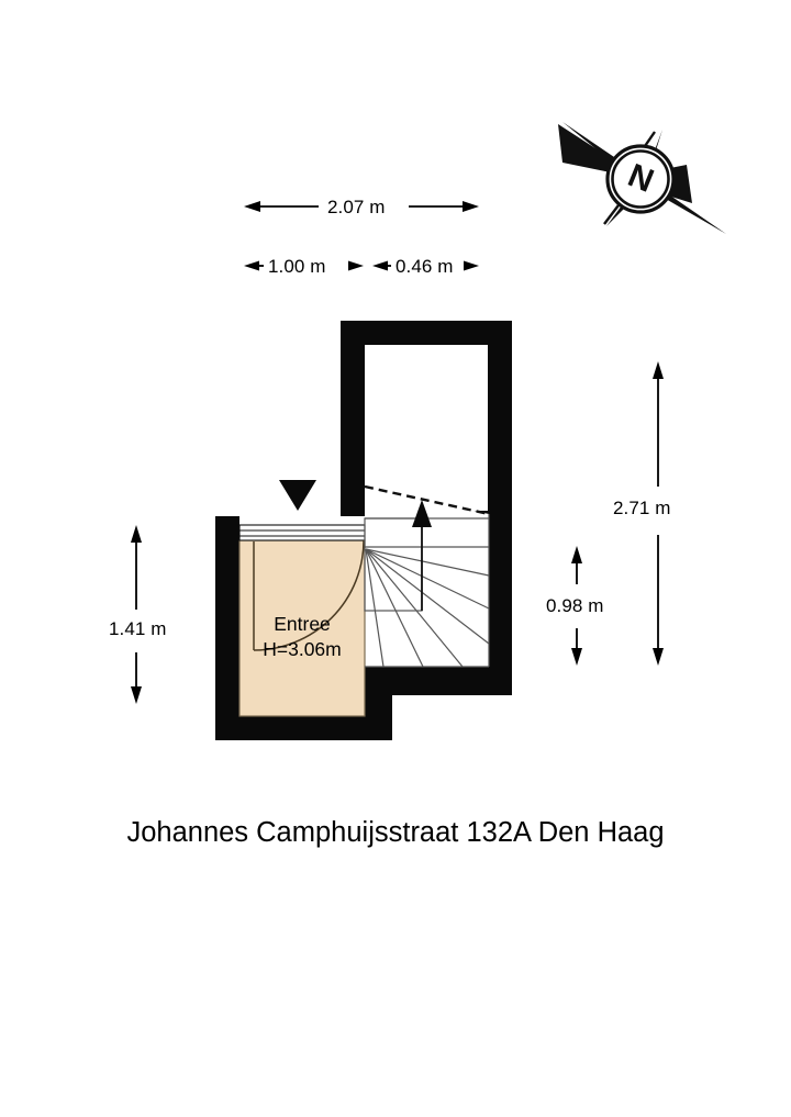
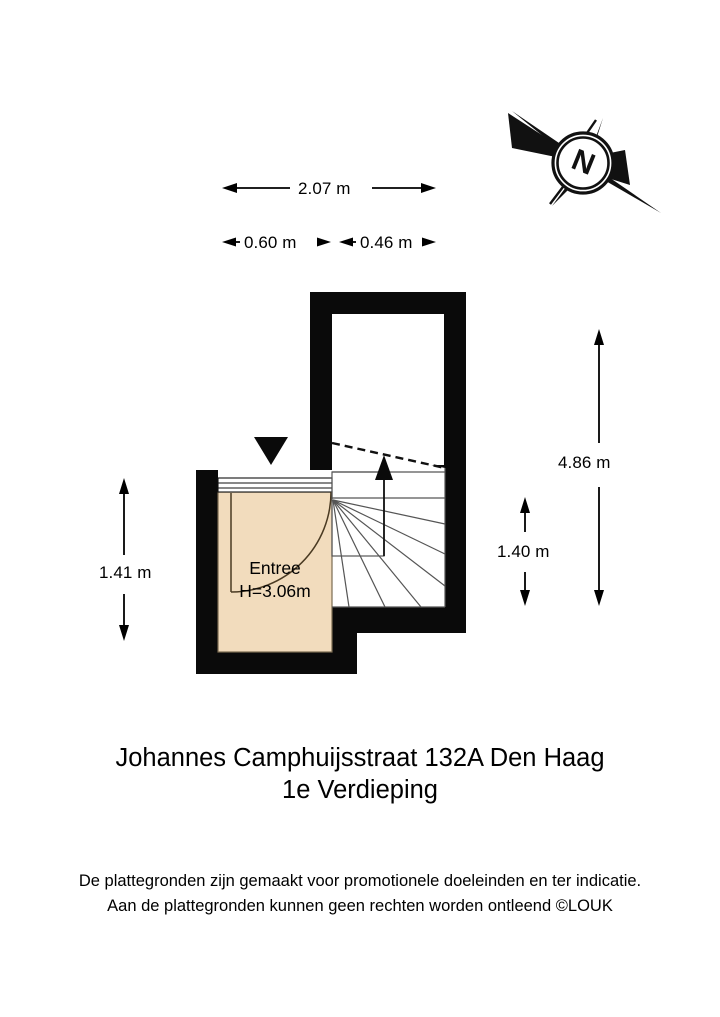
  2.07 m
- 1.00 m
+ 0.60 m
  0.46 m
- 2.71 m
+ 4.86 m
- 0.98 m
+ 1.40 m
  1.41 m
  Entree
  H=3.06m
  Johannes Camphuijsstraat 132A Den Haag
+ 1e Verdieping
+ De plattegronden zijn gemaakt voor promotionele doeleinden en ter indicatie.
+ Aan de plattegronden kunnen geen rechten worden ontleend ©LOUK
